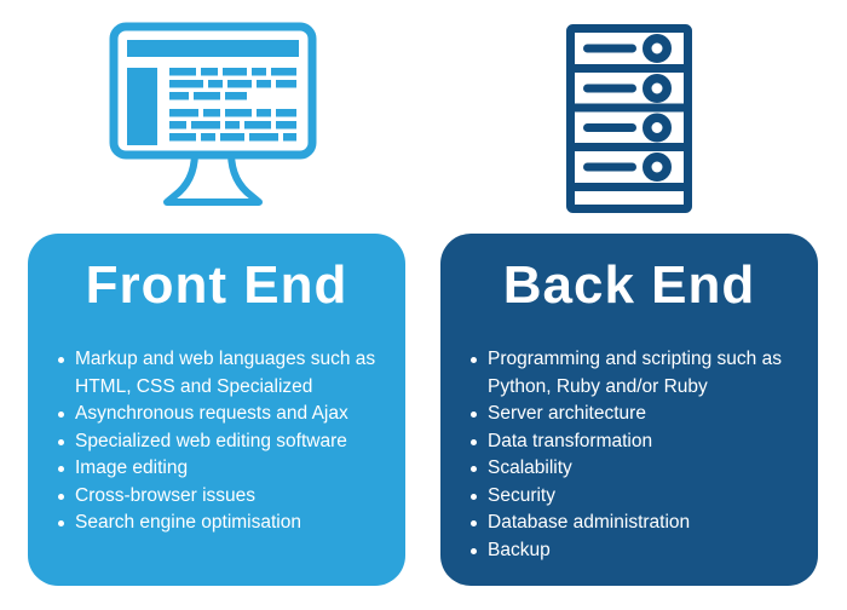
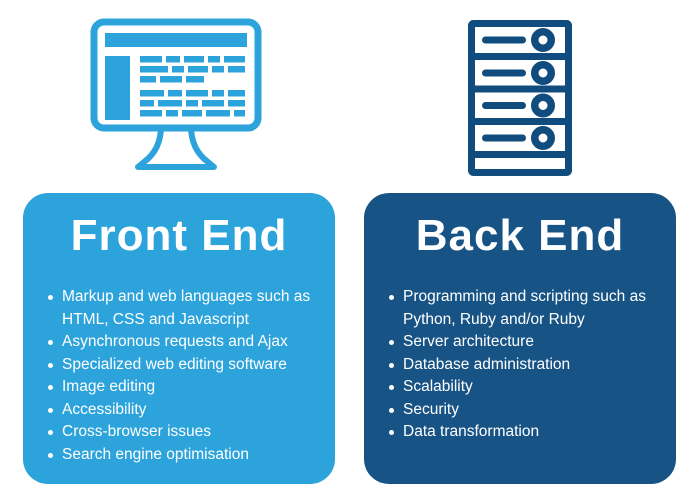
  Front End
- Markup and web languages such as HTML, CSS and Specialized
+ Markup and web languages such as HTML, CSS and Javascript
  Asynchronous requests and Ajax
  Specialized web editing software
  Image editing
+ Accessibility
  Cross-browser issues
  Search engine optimisation
  Back End
  Programming and scripting such as Python, Ruby and/or Ruby
  Server architecture
- Data transformation
+ Database administration
  Scalability
  Security
- Database administration
+ Data transformation
- Backup
